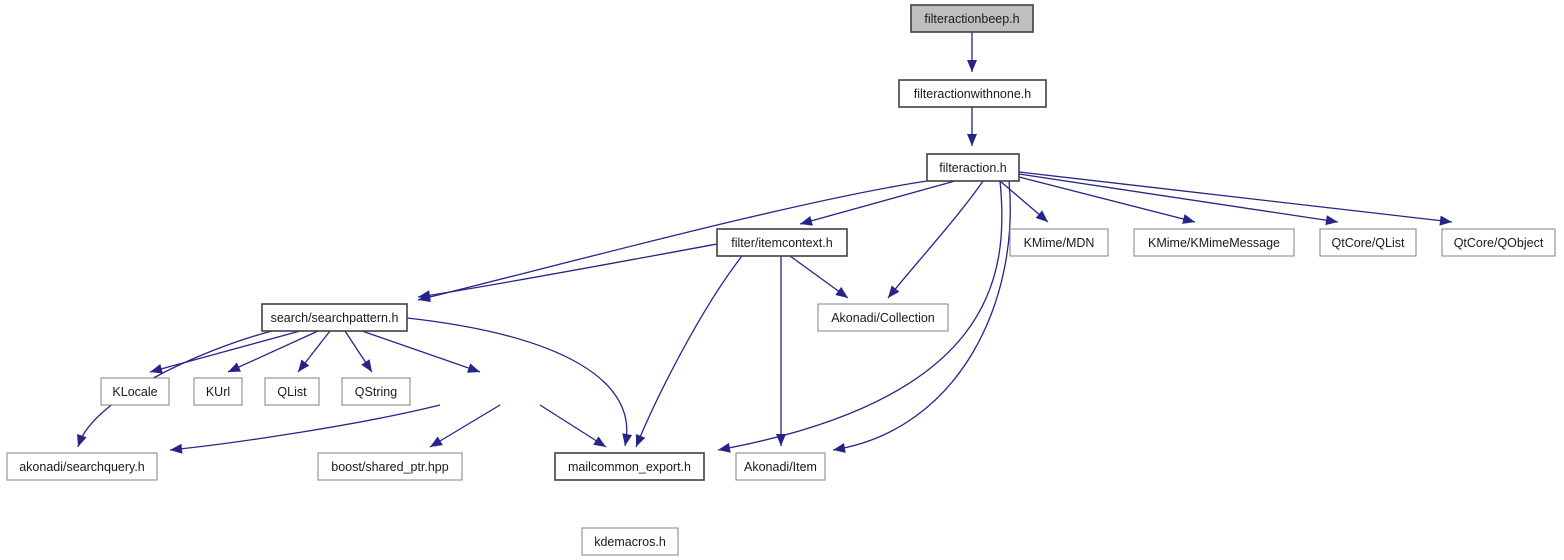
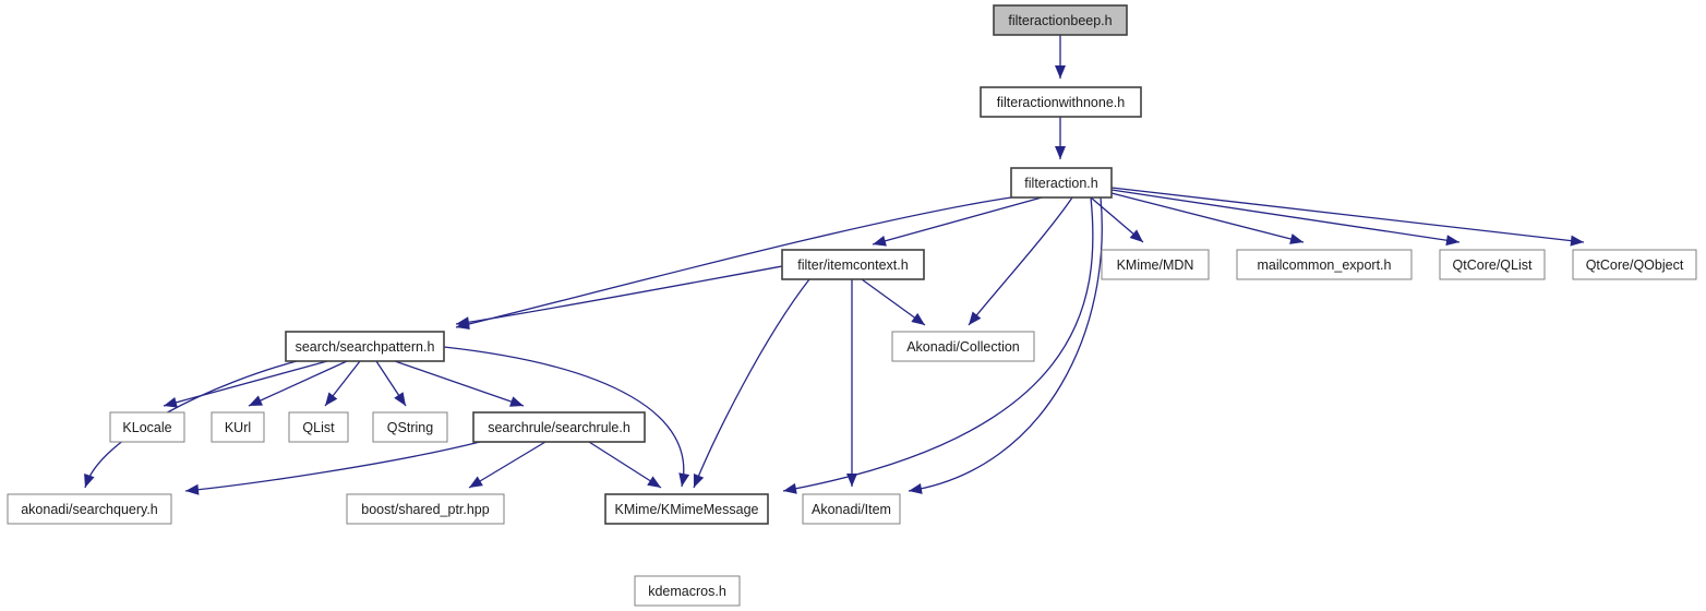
  filteractionbeep.h
  filteractionwithnone.h
  filteraction.h
  filter/itemcontext.h
  KMime/MDN
- KMime/KMimeMessage
+ mailcommon_export.h
  QtCore/QList
  QtCore/QObject
  Akonadi/Collection
  search/searchpattern.h
  KLocale
  KUrl
  QList
  QString
+ searchrule/searchrule.h
  akonadi/searchquery.h
  boost/shared_ptr.hpp
- mailcommon_export.h
+ KMime/KMimeMessage
  Akonadi/Item
  kdemacros.h
